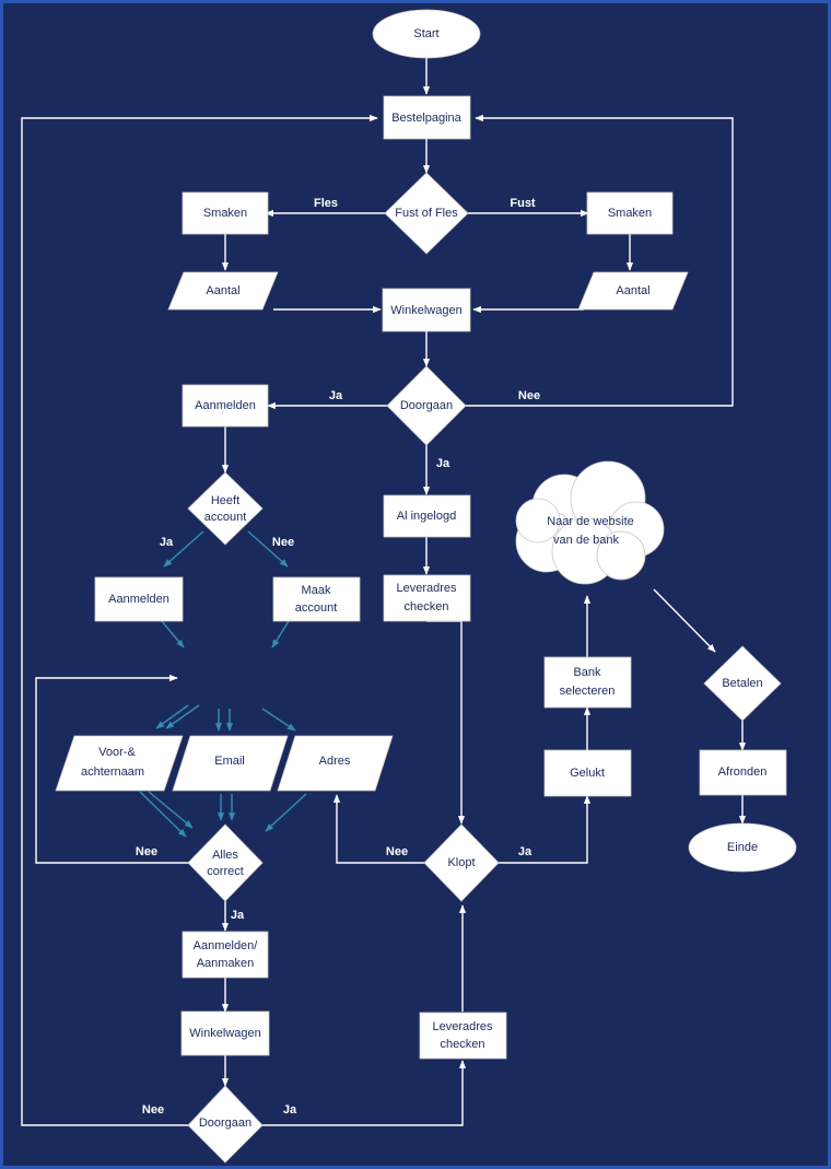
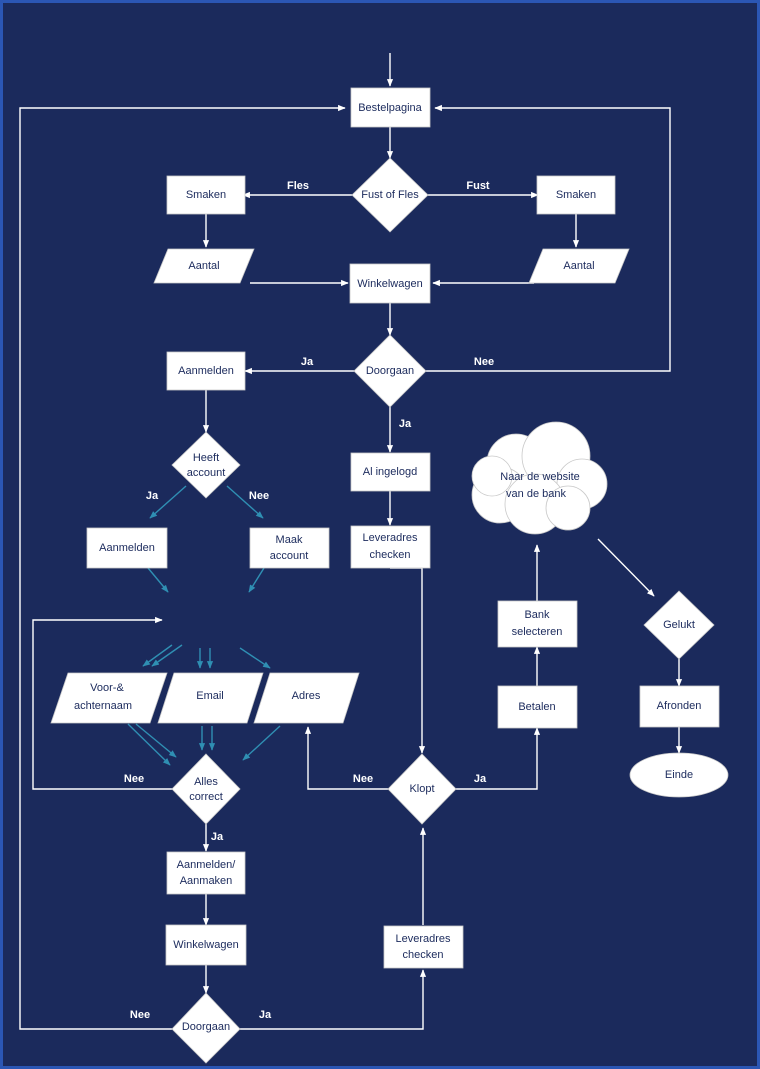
- Start
  Bestelpagina
  Fust of Fles
  Smaken
  Smaken
  Aantal
  Aantal
  Winkelwagen
  Doorgaan
  Aanmelden
  Al ingelogd
  Heeft
  account
  Aanmelden
  Maak
  account
  Leveradres
  checken
  Voor-&
  achternaam
  Email
  Adres
  Alles
  correct
  Aanmelden/
  Aanmaken
  Winkelwagen
  Doorgaan
  Leveradres
  checken
  Klopt
- Gelukt
+ Betalen
  Bank
  selecteren
  Naar de website
  van de bank
- Betalen
+ Gelukt
  Afronden
  Einde
  Fles
  Fust
  Ja
  Nee
  Ja
  Ja
  Nee
  Nee
  Ja
  Nee
  Ja
  Nee
  Ja
